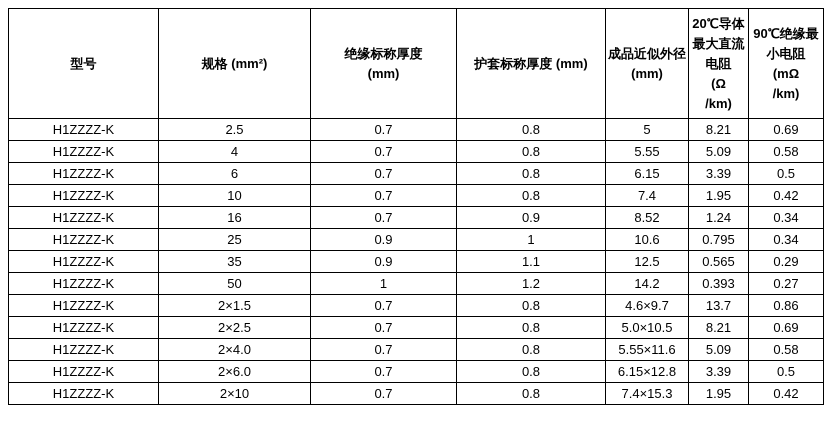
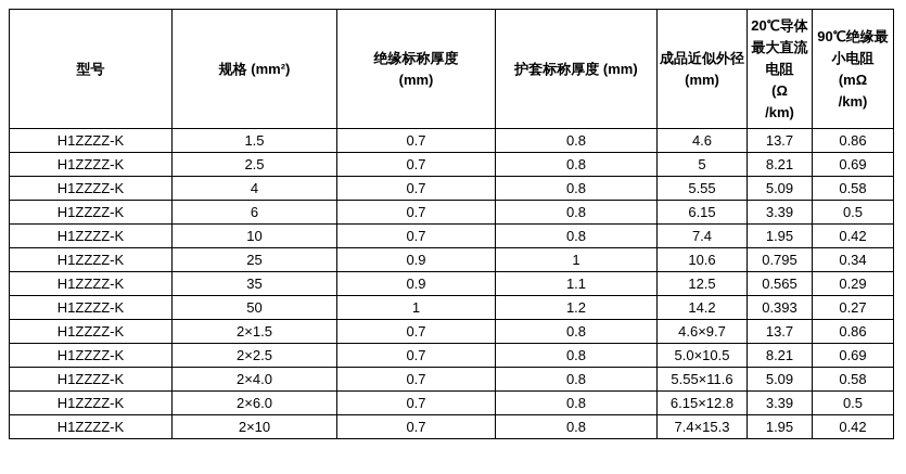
  型号	规格 (mm²)	绝缘标称厚度 (mm)	护套标称厚度 (mm)	成品近似外径 (mm)	20℃导体 最大直流 电阻 (Ω /km)	90℃绝缘最 小电阻 (mΩ /km)
+ H1ZZZZ-K	1.5	0.7	0.8	4.6	13.7	0.86
  H1ZZZZ-K	2.5	0.7	0.8	5	8.21	0.69
  H1ZZZZ-K	4	0.7	0.8	5.55	5.09	0.58
  H1ZZZZ-K	6	0.7	0.8	6.15	3.39	0.5
  H1ZZZZ-K	10	0.7	0.8	7.4	1.95	0.42
- H1ZZZZ-K	16	0.7	0.9	8.52	1.24	0.34
  H1ZZZZ-K	25	0.9	1	10.6	0.795	0.34
  H1ZZZZ-K	35	0.9	1.1	12.5	0.565	0.29
  H1ZZZZ-K	50	1	1.2	14.2	0.393	0.27
  H1ZZZZ-K	2×1.5	0.7	0.8	4.6×9.7	13.7	0.86
  H1ZZZZ-K	2×2.5	0.7	0.8	5.0×10.5	8.21	0.69
  H1ZZZZ-K	2×4.0	0.7	0.8	5.55×11.6	5.09	0.58
  H1ZZZZ-K	2×6.0	0.7	0.8	6.15×12.8	3.39	0.5
  H1ZZZZ-K	2×10	0.7	0.8	7.4×15.3	1.95	0.42
